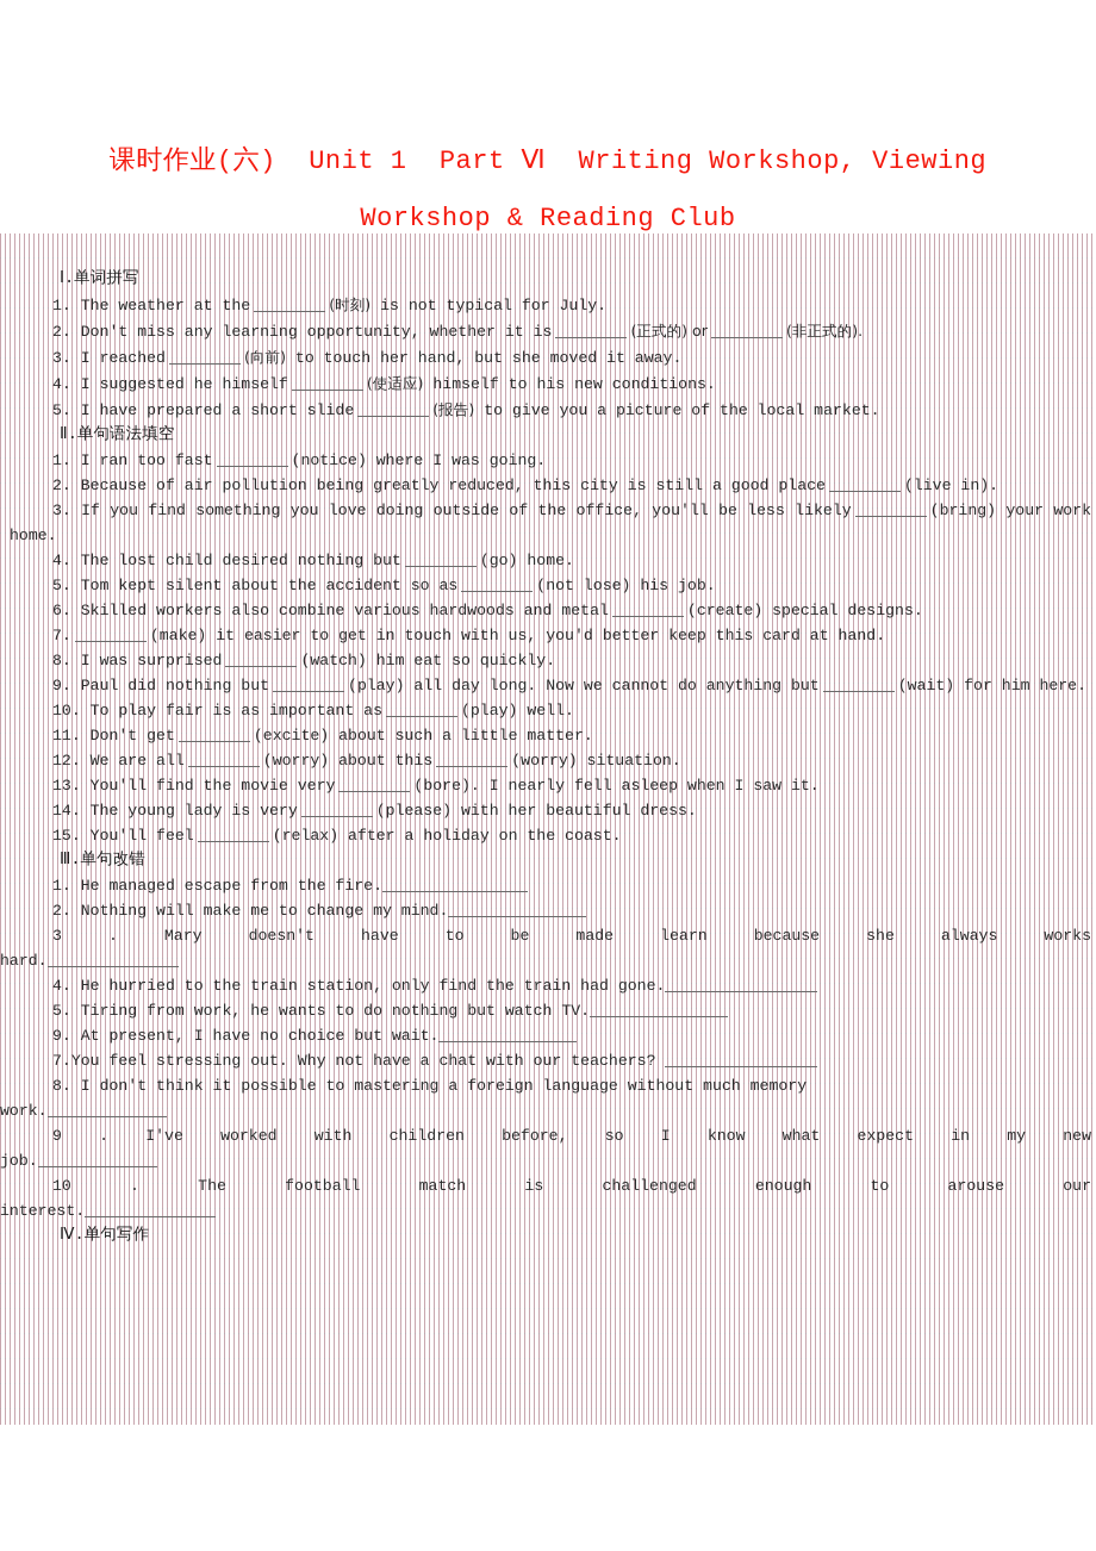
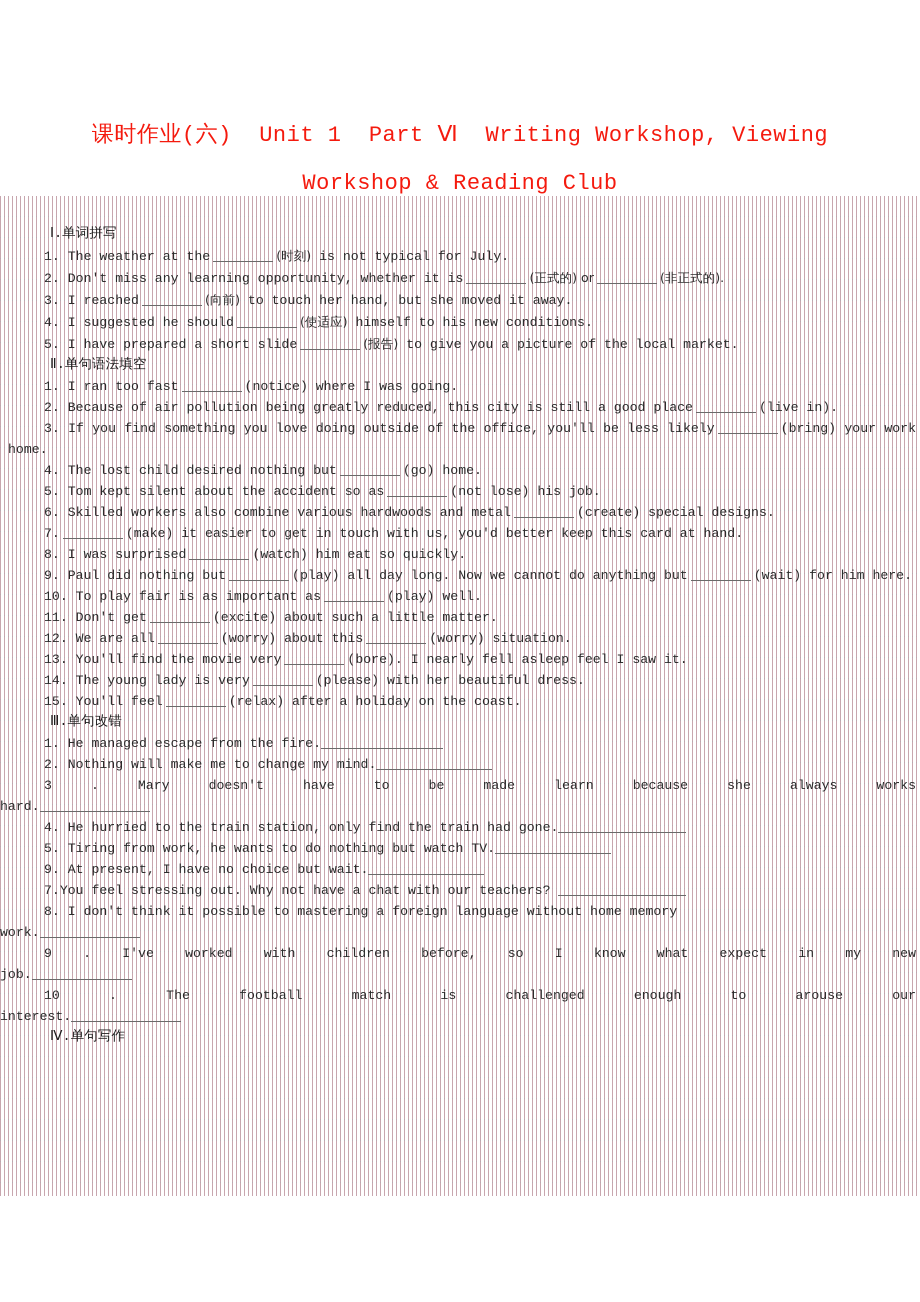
  课时作业(六) Unit 1 Part Ⅵ Writing Workshop, Viewing
  Workshop & Reading Club
  Ⅰ.单词拼写
  1. The weather at the (时刻) is not typical for July.
  2. Don't miss any learning opportunity, whether it is (正式的) or (非正式的).
  3. I reached (向前) to touch her hand, but she moved it away.
- 4. I suggested he himself (使适应) himself to his new conditions.
+ 4. I suggested he should (使适应) himself to his new conditions.
  5. I have prepared a short slide (报告) to give you a picture of the local market.
  Ⅱ.单句语法填空
  1. I ran too fast (notice) where I was going.
  2. Because of air pollution being greatly reduced, this city is still a good place (live in).
  3. If you find something you love doing outside of the office, you'll be less likely (bring) your work home.
  4. The lost child desired nothing but (go) home.
  5. Tom kept silent about the accident so as (not lose) his job.
  6. Skilled workers also combine various hardwoods and metal (create) special designs.
  7. (make) it easier to get in touch with us, you'd better keep this card at hand.
  8. I was surprised (watch) him eat so quickly.
  9. Paul did nothing but (play) all day long. Now we cannot do anything but (wait) for him here.
  10. To play fair is as important as (play) well.
  11. Don't get (excite) about such a little matter.
  12. We are all (worry) about this (worry) situation.
- 13. You'll find the movie very (bore). I nearly fell asleep when I saw it.
+ 13. You'll find the movie very (bore). I nearly fell asleep feel I saw it.
  14. The young lady is very (please) with her beautiful dress.
  15. You'll feel (relax) after a holiday on the coast.
  Ⅲ.单句改错
  1. He managed escape from the fire.
  2. Nothing will make me to change my mind.
  3 . Mary doesn't have to be made learn because she always works
  hard.
  4. He hurried to the train station, only find the train had gone.
  5. Tiring from work, he wants to do nothing but watch TV.
  9. At present, I have no choice but wait.
  7.You feel stressing out. Why not have a chat with our teachers?
- 8. I don't think it possible to mastering a foreign language without much memory
+ 8. I don't think it possible to mastering a foreign language without home memory
  work.
  9 . I've worked with children before, so I know what expect in my new
  job.
  10 . The football match is challenged enough to arouse our
  interest.
  Ⅳ.单句写作
